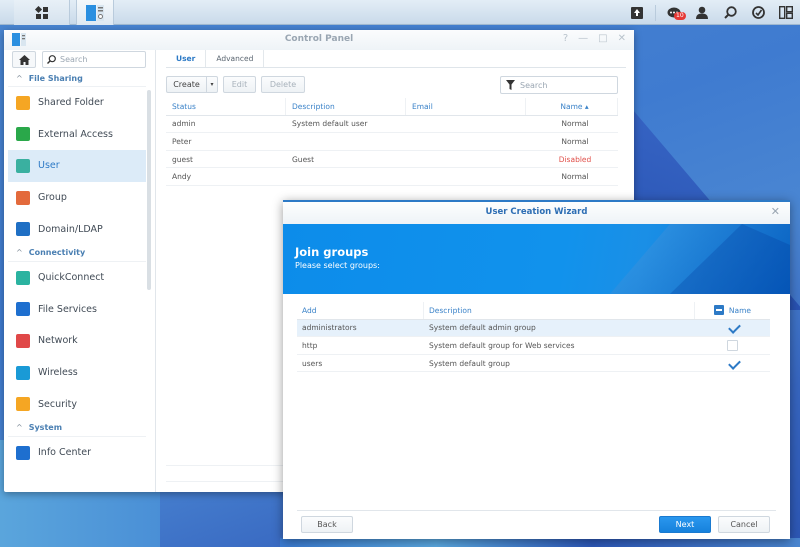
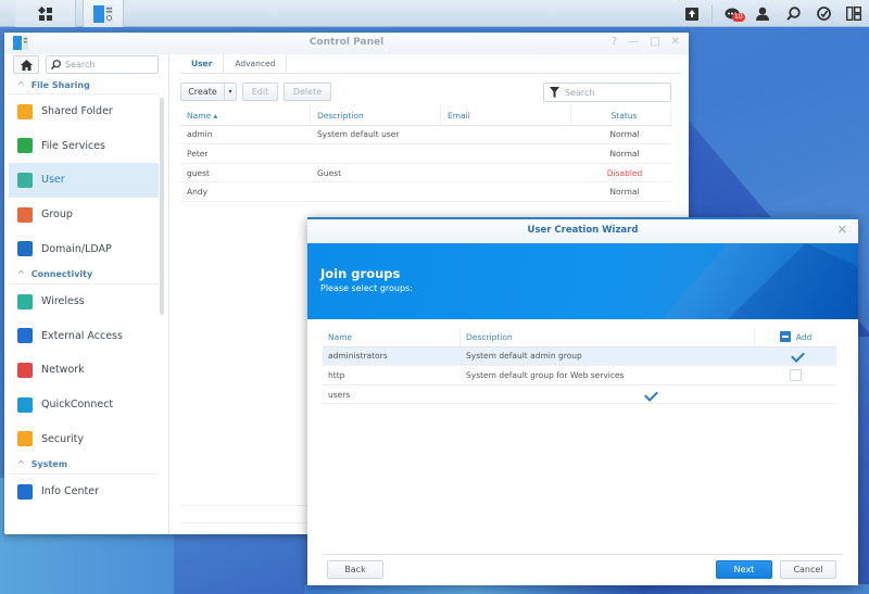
  Control Panel
  ?
  —
  □
  ✕
  Search
  ^
  File Sharing
  Shared Folder
- External Access
+ File Services
  User
  Group
  Domain/LDAP
  ^
  Connectivity
- QuickConnect
+ Wireless
- File Services
+ External Access
  Network
- Wireless
+ QuickConnect
  Security
  ^
  System
  Info Center
  User
  Advanced
  Create
  Edit
  Delete
  Search
- Status
+ Name ▴
  Description
  Email
- Name ▴
+ Status
  admin
  System default user
  Normal
  Peter
  Normal
  guest
  Guest
  Disabled
  Andy
  Normal
  User Creation Wizard
  ✕
  Join groups
  Please select groups:
- Add
+ Name
  Description
- Name
+ Add
  administrators
  System default admin group
  http
  System default group for Web services
  users
- System default group
  Back
  Next
  Cancel
